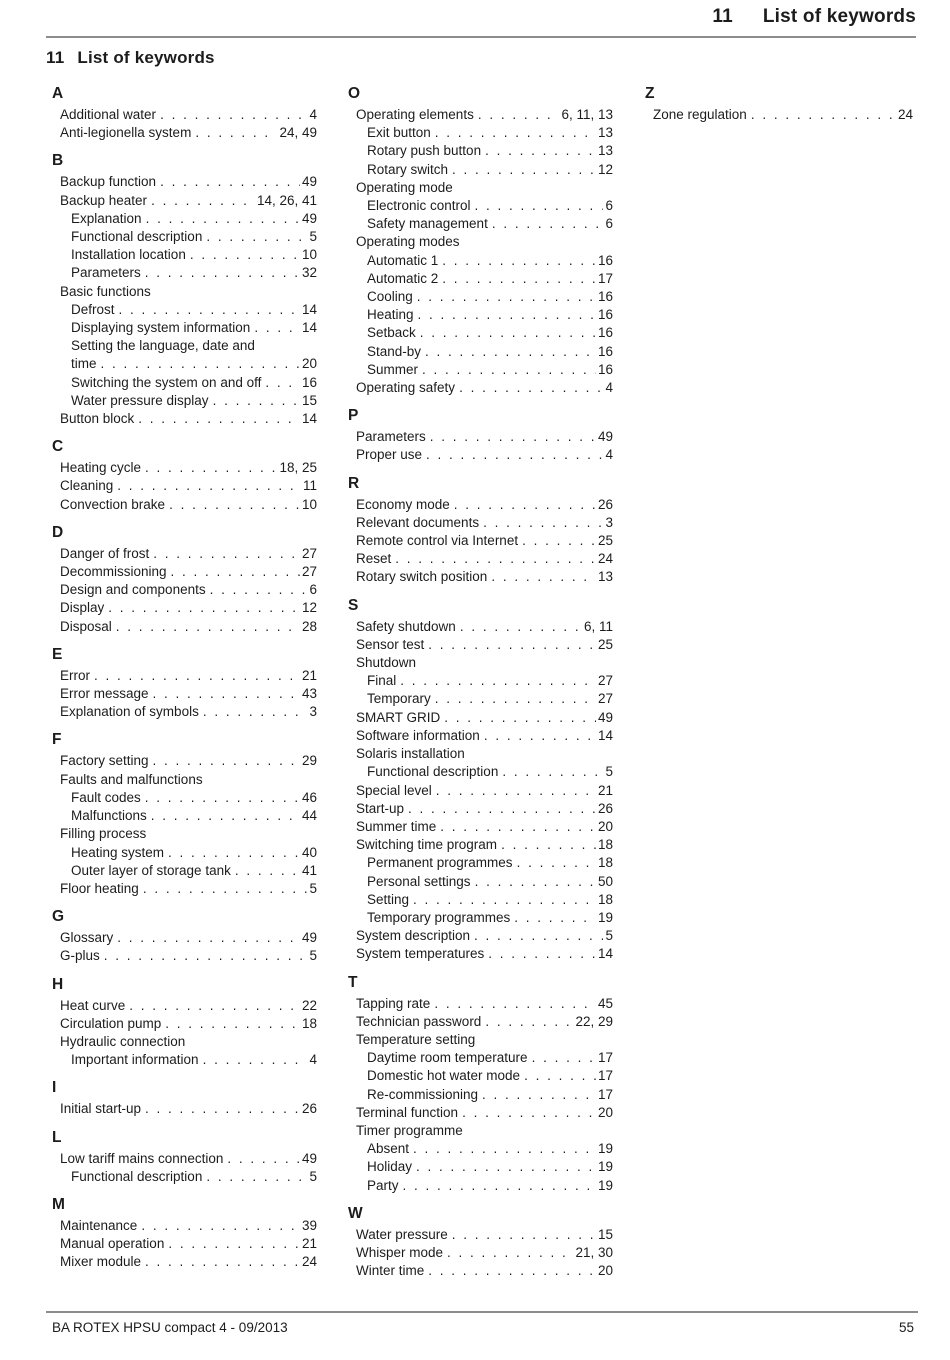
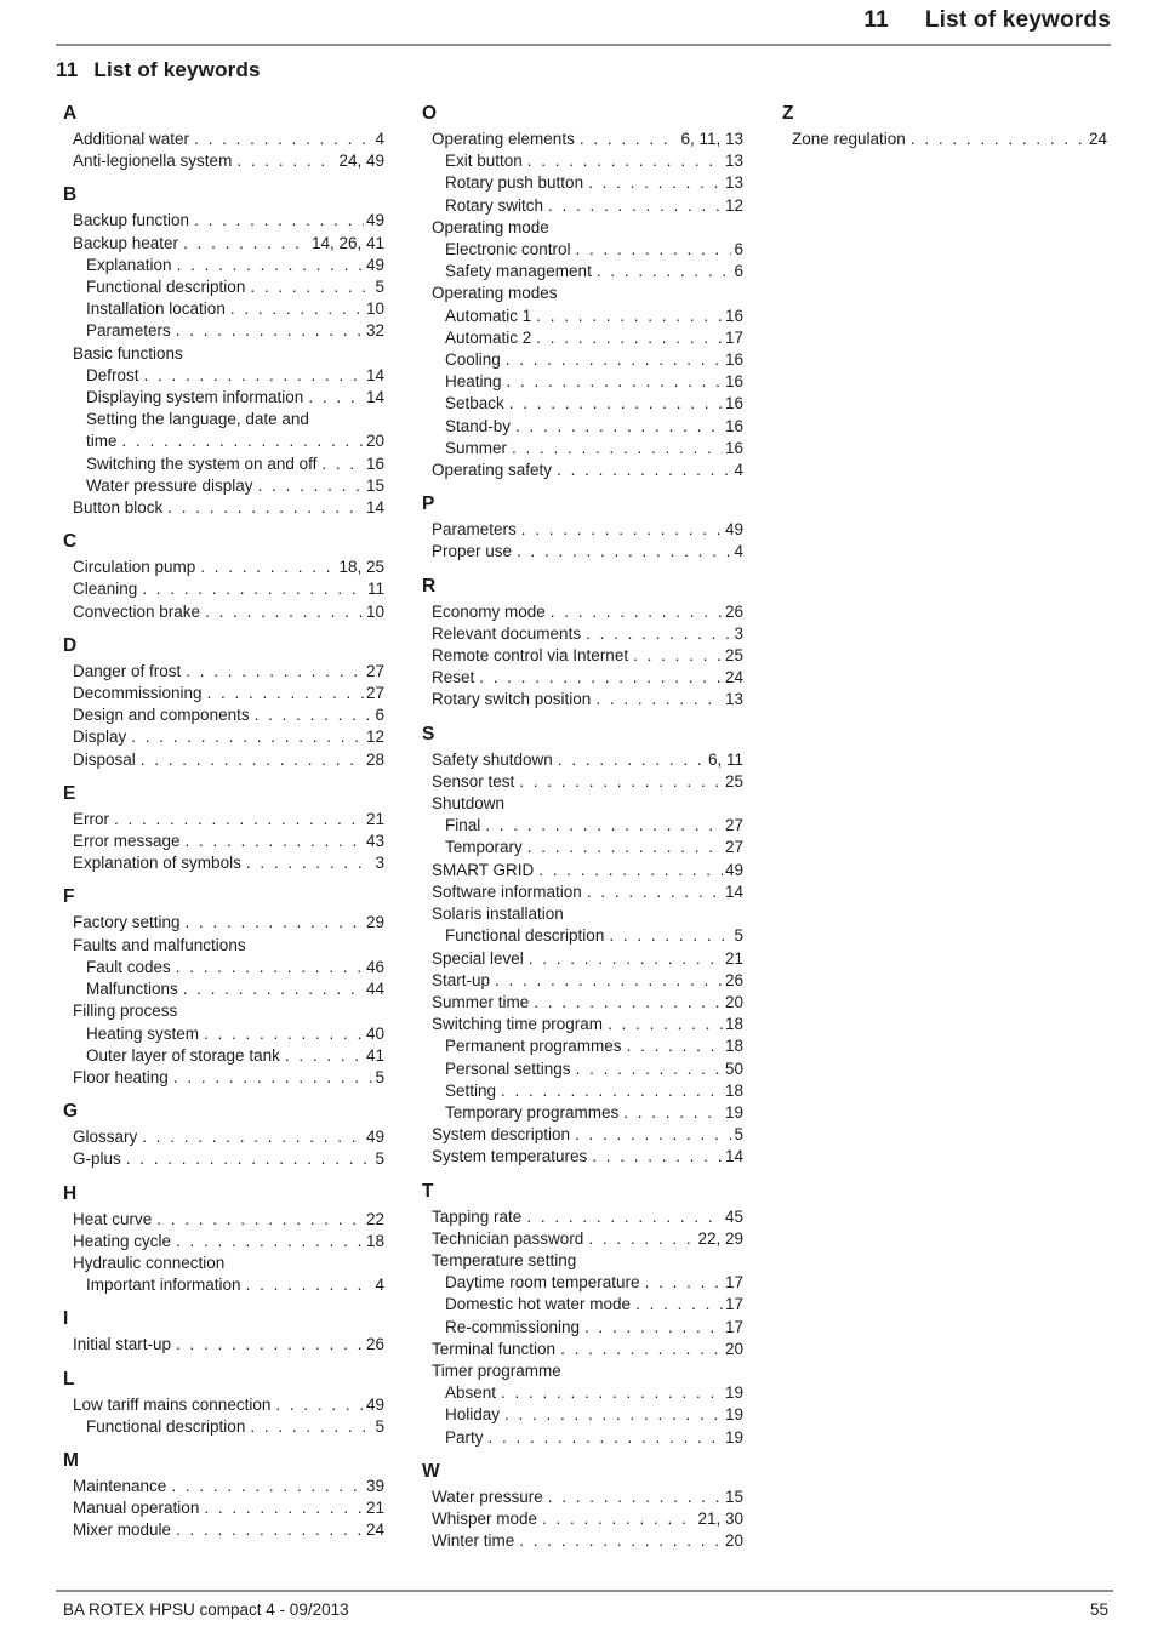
  11 List of keywords
  11 List of keywords
  A
  Additional water
  4
  Anti-legionella system
  24, 49
  B
  Backup function
  49
  Backup heater
  14, 26, 41
  Explanation
  49
  Functional description
  5
  Installation location
  10
  Parameters
  32
  Basic functions
  Defrost
  14
  Displaying system information
  14
  Setting the language, date and
  time
  20
  Switching the system on and off
  16
  Water pressure display
  15
  Button block
  14
  C
- Heating cycle
+ Circulation pump
  18, 25
  Cleaning
  11
  Convection brake
  10
  D
  Danger of frost
  27
  Decommissioning
  27
  Design and components
  6
  Display
  12
  Disposal
  28
  E
  Error
  21
  Error message
  43
  Explanation of symbols
  3
  F
  Factory setting
  29
  Faults and malfunctions
  Fault codes
  46
  Malfunctions
  44
  Filling process
  Heating system
  40
  Outer layer of storage tank
  41
  Floor heating
  5
  G
  Glossary
  49
  G-plus
  5
  H
  Heat curve
  22
- Circulation pump
+ Heating cycle
  18
  Hydraulic connection
  Important information
  4
  I
  Initial start-up
  26
  L
  Low tariff mains connection
  49
  Functional description
  5
  M
  Maintenance
  39
  Manual operation
  21
  Mixer module
  24
  O
  Operating elements
  6, 11, 13
  Exit button
  13
  Rotary push button
  13
  Rotary switch
  12
  Operating mode
  Electronic control
  6
  Safety management
  6
  Operating modes
  Automatic 1
  16
  Automatic 2
  17
  Cooling
  16
  Heating
  16
  Setback
  16
  Stand-by
  16
  Summer
  16
  Operating safety
  4
  P
  Parameters
  49
  Proper use
  4
  R
  Economy mode
  26
  Relevant documents
  3
  Remote control via Internet
  25
  Reset
  24
  Rotary switch position
  13
  S
  Safety shutdown
  6, 11
  Sensor test
  25
  Shutdown
  Final
  27
  Temporary
  27
  SMART GRID
  49
  Software information
  14
  Solaris installation
  Functional description
  5
  Special level
  21
  Start-up
  26
  Summer time
  20
  Switching time program
  18
  Permanent programmes
  18
  Personal settings
  50
  Setting
  18
  Temporary programmes
  19
  System description
  5
  System temperatures
  14
  T
  Tapping rate
  45
  Technician password
  22, 29
  Temperature setting
  Daytime room temperature
  17
  Domestic hot water mode
  17
  Re-commissioning
  17
  Terminal function
  20
  Timer programme
  Absent
  19
  Holiday
  19
  Party
  19
  W
  Water pressure
  15
  Whisper mode
  21, 30
  Winter time
  20
  Z
  Zone regulation
  24
  BA ROTEX HPSU compact 4 - 09/2013
  55
